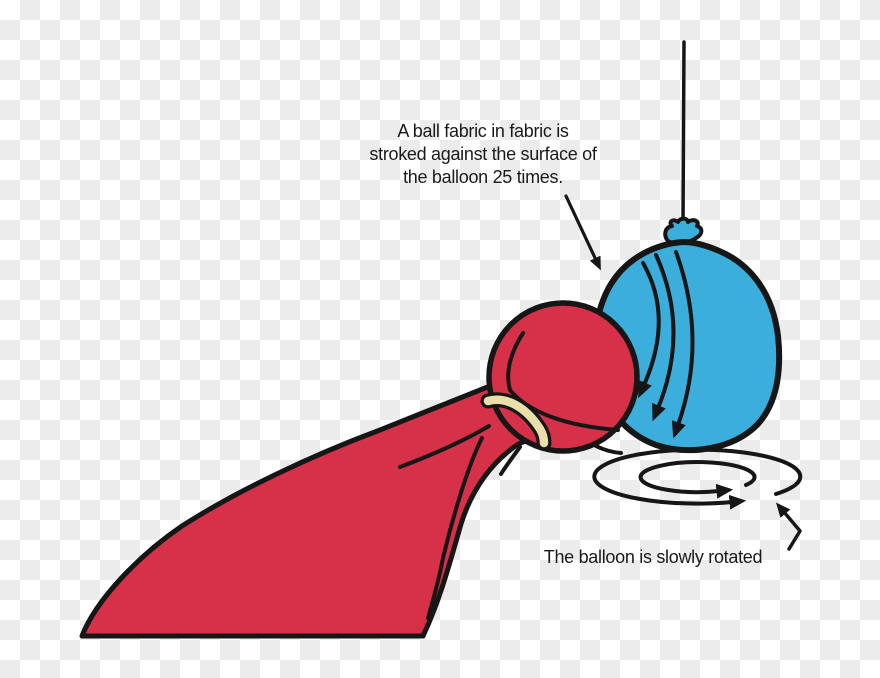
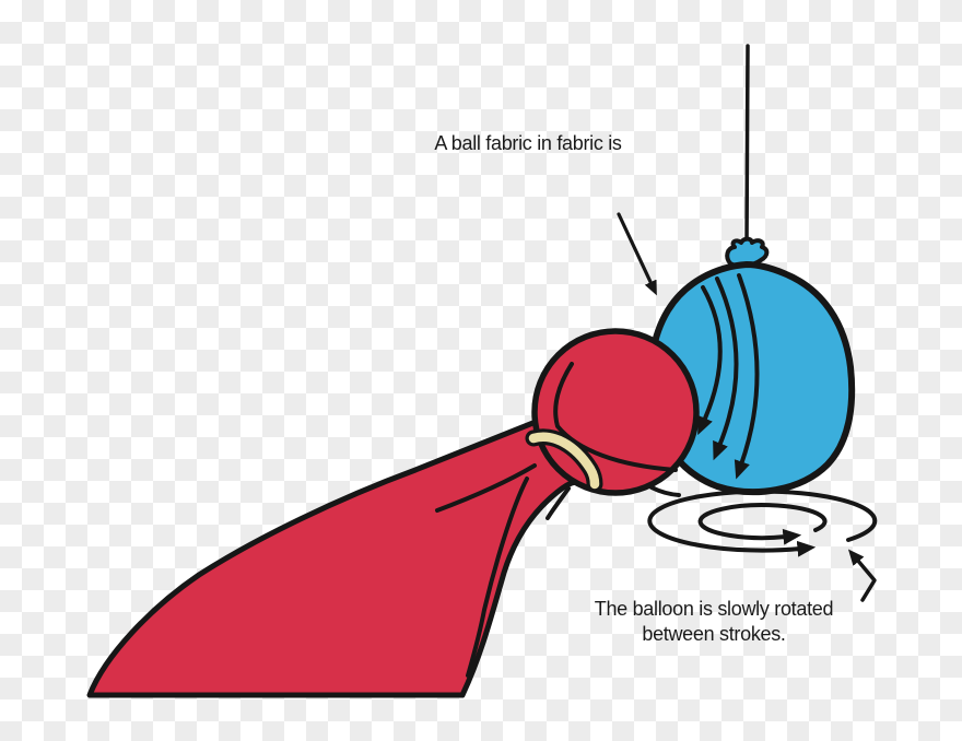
  A ball fabric in fabric is
- stroked against the surface of
- the balloon 25 times.
  The balloon is slowly rotated
+ between strokes.
